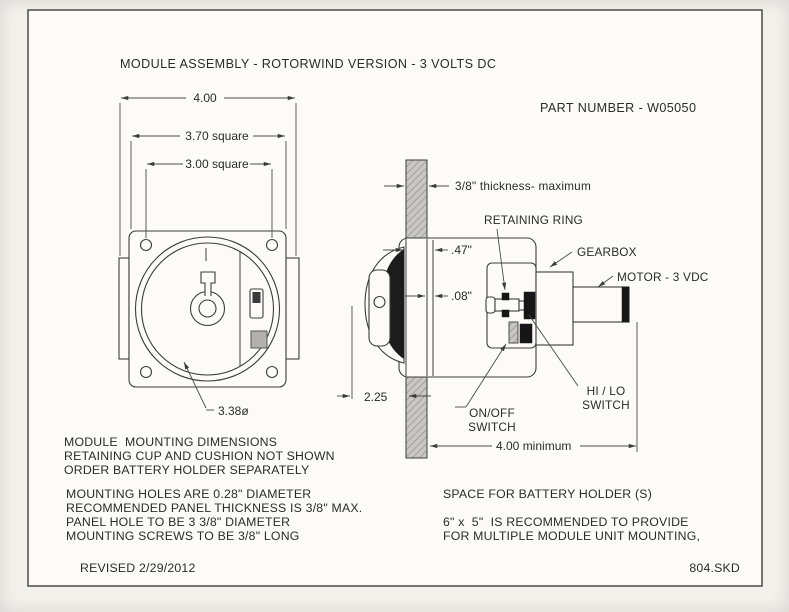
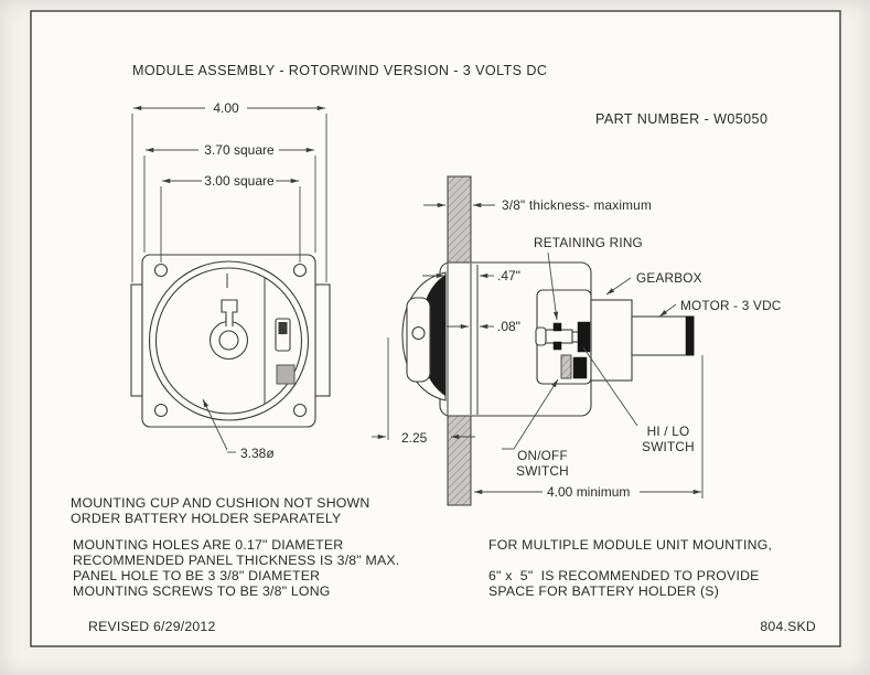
  MODULE ASSEMBLY - ROTORWIND VERSION - 3 VOLTS DC
  PART NUMBER - W05050
  4.00
  3.70 square
  3.00 square
  3.38ø
  3/8" thickness- maximum
  RETAINING RING
  GEARBOX
  MOTOR - 3 VDC
  .47"
  .08"
  2.25
  HI / LO
  SWITCH
  ON/OFF
  SWITCH
  4.00 minimum
- MODULE MOUNTING DIMENSIONS
- RETAINING CUP AND CUSHION NOT SHOWN
+ MOUNTING CUP AND CUSHION NOT SHOWN
  ORDER BATTERY HOLDER SEPARATELY
- MOUNTING HOLES ARE 0.28" DIAMETER
+ MOUNTING HOLES ARE 0.17" DIAMETER
  RECOMMENDED PANEL THICKNESS IS 3/8" MAX.
  PANEL HOLE TO BE 3 3/8" DIAMETER
  MOUNTING SCREWS TO BE 3/8" LONG
- SPACE FOR BATTERY HOLDER (S)
+ FOR MULTIPLE MODULE UNIT MOUNTING,
  6" x 5" IS RECOMMENDED TO PROVIDE
- FOR MULTIPLE MODULE UNIT MOUNTING,
+ SPACE FOR BATTERY HOLDER (S)
- REVISED 2/29/2012
+ REVISED 6/29/2012
  804.SKD
